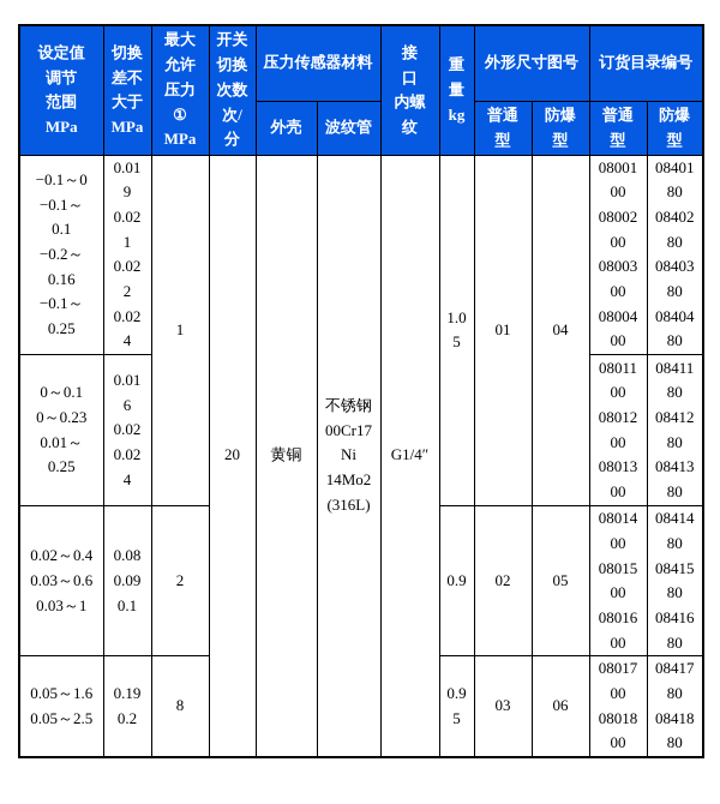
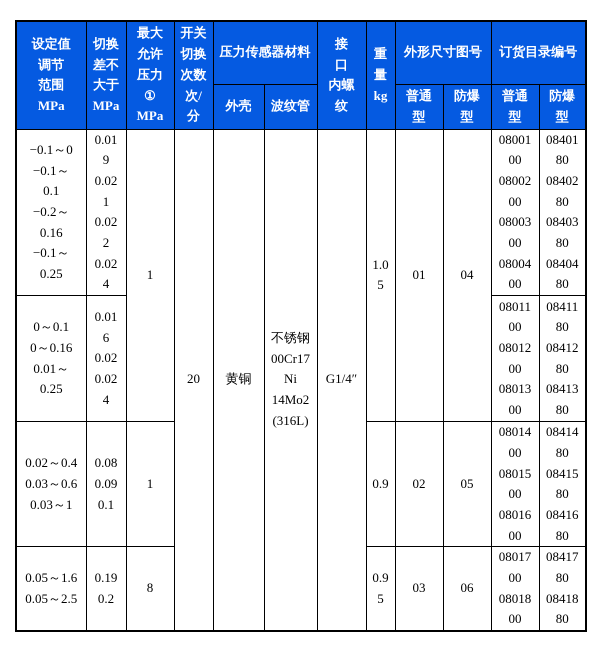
  设定值 调节 范围 MPa	切换 差不 大于 MPa	最大 允许 压力 ① MPa	开关 切换 次数 次/ 分	压力传感器材料	接 口 内螺 纹	重 量 kg	外形尺寸图号	订货目录编号
  外壳	波纹管	普通 型	防爆 型	普通 型	防爆 型
  −0.1～0 −0.1～ 0.1 −0.2～ 0.16 −0.1～ 0.25	0.01 9 0.02 1 0.02 2 0.02 4	1	20	黄铜	不锈钢 00Cr17 Ni 14Mo2 (316L)	G1/4″	1.0 5	01	04	08001 00 08002 00 08003 00 08004 00	08401 80 08402 80 08403 80 08404 80
- 0～0.1 0～0.23 0.01～ 0.25	0.01 6 0.02 0.02 4	08011 00 08012 00 08013 00	08411 80 08412 80 08413 80
+ 0～0.1 0～0.16 0.01～ 0.25	0.01 6 0.02 0.02 4	08011 00 08012 00 08013 00	08411 80 08412 80 08413 80
- 0.02～0.4 0.03～0.6 0.03～1	0.08 0.09 0.1	2	0.9	02	05	08014 00 08015 00 08016 00	08414 80 08415 80 08416 80
+ 0.02～0.4 0.03～0.6 0.03～1	0.08 0.09 0.1	1	0.9	02	05	08014 00 08015 00 08016 00	08414 80 08415 80 08416 80
  0.05～1.6 0.05～2.5	0.19 0.2	8	0.9 5	03	06	08017 00 08018 00	08417 80 08418 80
